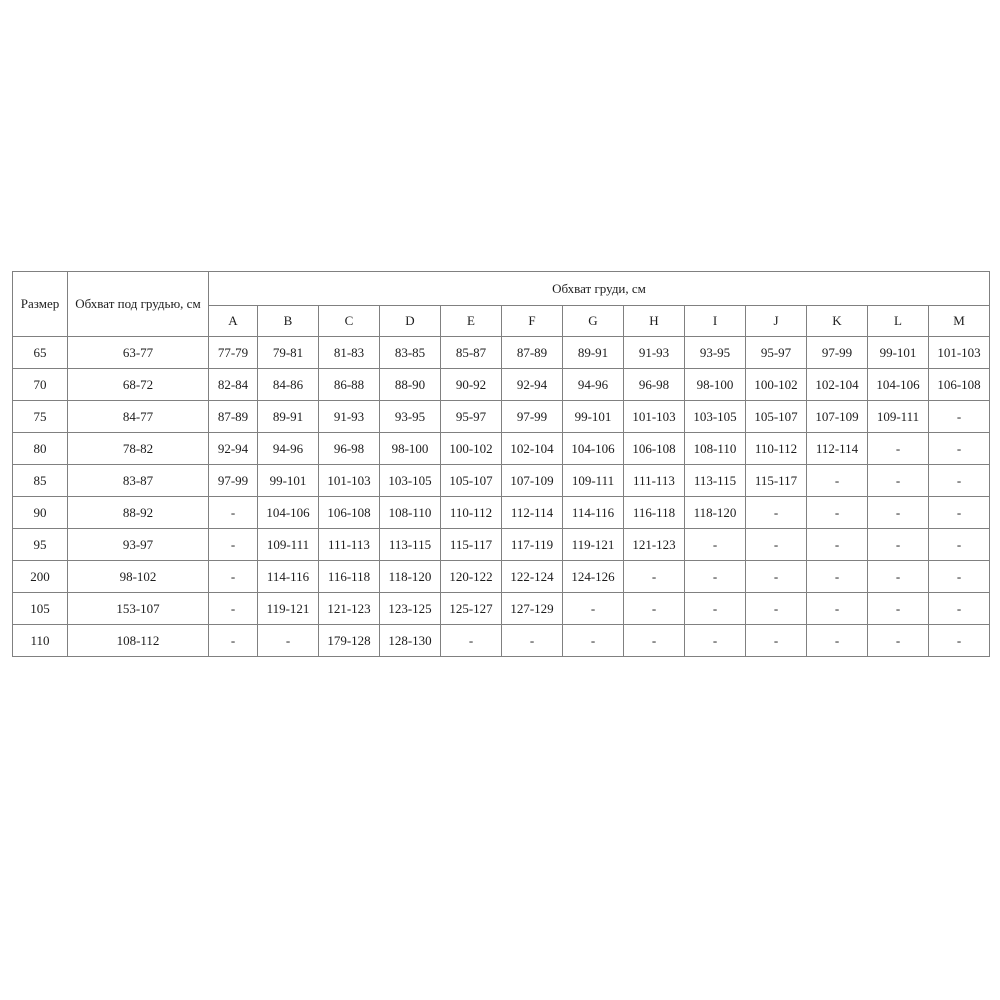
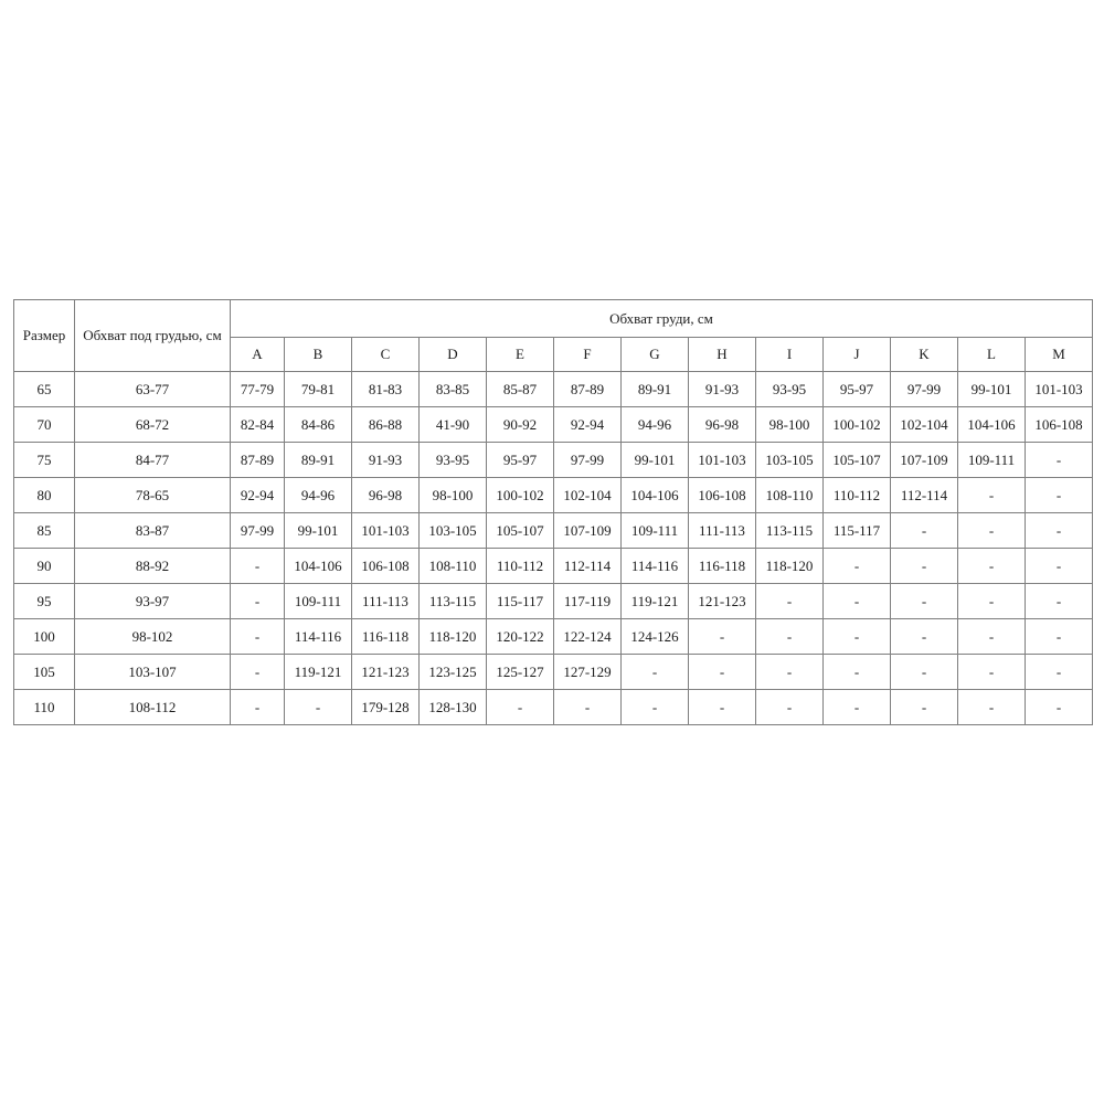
  Размер	Обхват под грудью, см	Обхват груди, см
  A	B	C	D	E	F	G	H	I	J	K	L	M
  65	63-77	77-79	79-81	81-83	83-85	85-87	87-89	89-91	91-93	93-95	95-97	97-99	99-101	101-103
- 70	68-72	82-84	84-86	86-88	88-90	90-92	92-94	94-96	96-98	98-100	100-102	102-104	104-106	106-108
+ 70	68-72	82-84	84-86	86-88	41-90	90-92	92-94	94-96	96-98	98-100	100-102	102-104	104-106	106-108
  75	84-77	87-89	89-91	91-93	93-95	95-97	97-99	99-101	101-103	103-105	105-107	107-109	109-111	-
- 80	78-82	92-94	94-96	96-98	98-100	100-102	102-104	104-106	106-108	108-110	110-112	112-114	-	-
+ 80	78-65	92-94	94-96	96-98	98-100	100-102	102-104	104-106	106-108	108-110	110-112	112-114	-	-
  85	83-87	97-99	99-101	101-103	103-105	105-107	107-109	109-111	111-113	113-115	115-117	-	-	-
  90	88-92	-	104-106	106-108	108-110	110-112	112-114	114-116	116-118	118-120	-	-	-	-
  95	93-97	-	109-111	111-113	113-115	115-117	117-119	119-121	121-123	-	-	-	-	-
- 200	98-102	-	114-116	116-118	118-120	120-122	122-124	124-126	-	-	-	-	-	-
+ 100	98-102	-	114-116	116-118	118-120	120-122	122-124	124-126	-	-	-	-	-	-
- 105	153-107	-	119-121	121-123	123-125	125-127	127-129	-	-	-	-	-	-	-
+ 105	103-107	-	119-121	121-123	123-125	125-127	127-129	-	-	-	-	-	-	-
  110	108-112	-	-	179-128	128-130	-	-	-	-	-	-	-	-	-
